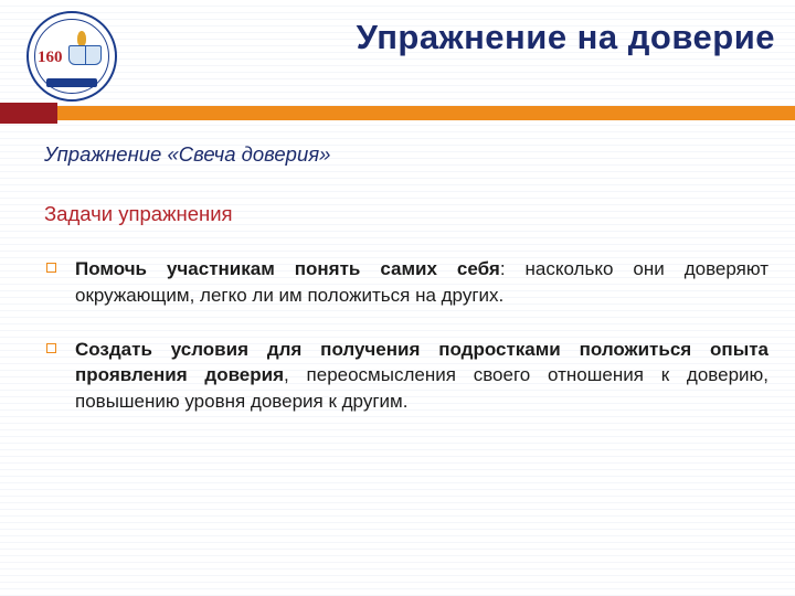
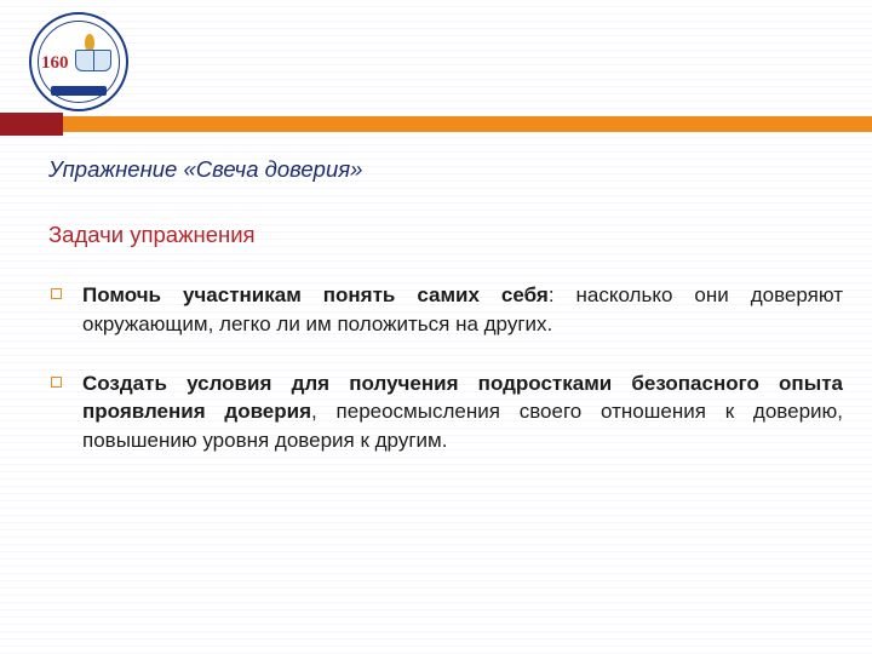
  160
- Упражнение на доверие
  Упражнение «Свеча доверия»
  Задачи упражнения
  Помочь участникам понять самих себя: насколько они доверяют окружающим, легко ли им положиться на других.
- Создать условия для получения подростками положиться опыта проявления доверия, переосмысления своего отношения к доверию, повышению уровня доверия к другим.
+ Создать условия для получения подростками безопасного опыта проявления доверия, переосмысления своего отношения к доверию, повышению уровня доверия к другим.
